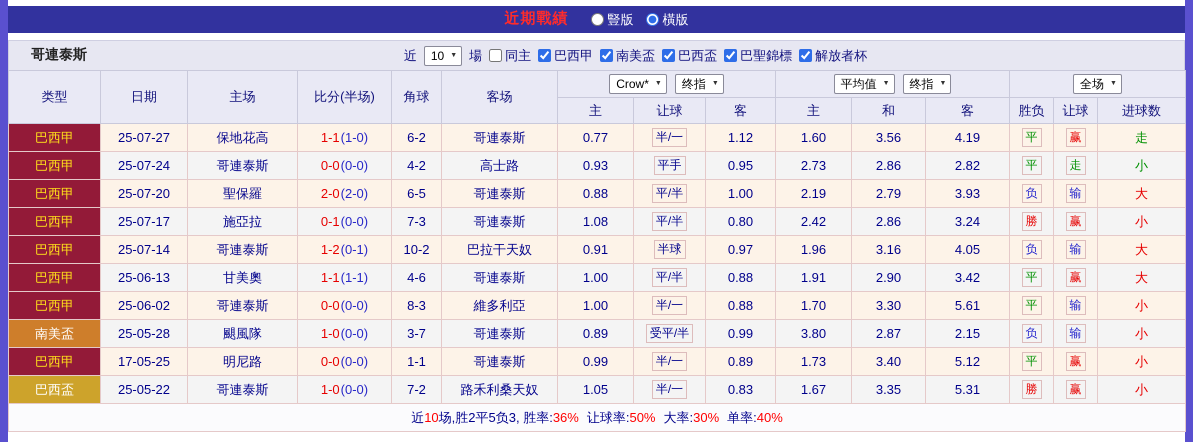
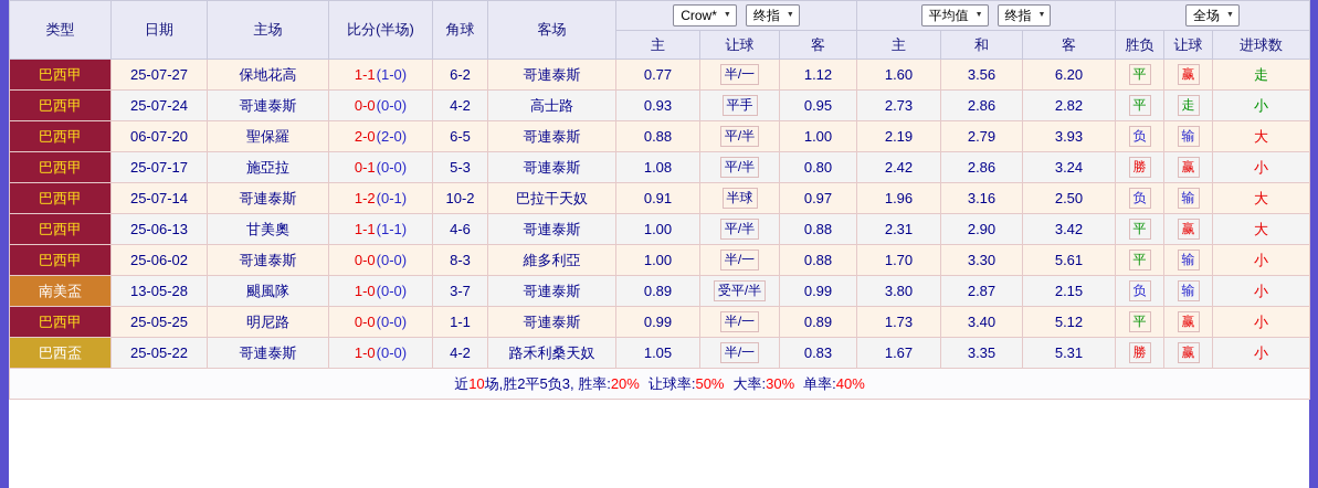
- 近期戰績
- 豎版
- 橫版
- 哥連泰斯
- 近
- 10
- 場
- 同主
- 巴西甲
- 南美盃
- 巴西盃
- 巴聖錦標
- 解放者杯
  类型	日期	主场	比分(半场)	角球	客场	Crow* 终指	平均值 终指	全场
  主	让球	客	主	和	客	胜负	让球	进球数
- 巴西甲	25-07-27	保地花高	1-1(1-0)	6-2	哥連泰斯	0.77	半/一	1.12	1.60	3.56	4.19	平	赢	走
+ 巴西甲	25-07-27	保地花高	1-1(1-0)	6-2	哥連泰斯	0.77	半/一	1.12	1.60	3.56	6.20	平	赢	走
  巴西甲	25-07-24	哥連泰斯	0-0(0-0)	4-2	高士路	0.93	平手	0.95	2.73	2.86	2.82	平	走	小
- 巴西甲	25-07-20	聖保羅	2-0(2-0)	6-5	哥連泰斯	0.88	平/半	1.00	2.19	2.79	3.93	负	输	大
+ 巴西甲	06-07-20	聖保羅	2-0(2-0)	6-5	哥連泰斯	0.88	平/半	1.00	2.19	2.79	3.93	负	输	大
- 巴西甲	25-07-17	施亞拉	0-1(0-0)	7-3	哥連泰斯	1.08	平/半	0.80	2.42	2.86	3.24	勝	赢	小
+ 巴西甲	25-07-17	施亞拉	0-1(0-0)	5-3	哥連泰斯	1.08	平/半	0.80	2.42	2.86	3.24	勝	赢	小
- 巴西甲	25-07-14	哥連泰斯	1-2(0-1)	10-2	巴拉干天奴	0.91	半球	0.97	1.96	3.16	4.05	负	输	大
+ 巴西甲	25-07-14	哥連泰斯	1-2(0-1)	10-2	巴拉干天奴	0.91	半球	0.97	1.96	3.16	2.50	负	输	大
- 巴西甲	25-06-13	甘美奧	1-1(1-1)	4-6	哥連泰斯	1.00	平/半	0.88	1.91	2.90	3.42	平	赢	大
+ 巴西甲	25-06-13	甘美奧	1-1(1-1)	4-6	哥連泰斯	1.00	平/半	0.88	2.31	2.90	3.42	平	赢	大
  巴西甲	25-06-02	哥連泰斯	0-0(0-0)	8-3	維多利亞	1.00	半/一	0.88	1.70	3.30	5.61	平	输	小
- 南美盃	25-05-28	颶風隊	1-0(0-0)	3-7	哥連泰斯	0.89	受平/半	0.99	3.80	2.87	2.15	负	输	小
+ 南美盃	13-05-28	颶風隊	1-0(0-0)	3-7	哥連泰斯	0.89	受平/半	0.99	3.80	2.87	2.15	负	输	小
- 巴西甲	17-05-25	明尼路	0-0(0-0)	1-1	哥連泰斯	0.99	半/一	0.89	1.73	3.40	5.12	平	赢	小
+ 巴西甲	25-05-25	明尼路	0-0(0-0)	1-1	哥連泰斯	0.99	半/一	0.89	1.73	3.40	5.12	平	赢	小
- 巴西盃	25-05-22	哥連泰斯	1-0(0-0)	7-2	路禾利桑天奴	1.05	半/一	0.83	1.67	3.35	5.31	勝	赢	小
+ 巴西盃	25-05-22	哥連泰斯	1-0(0-0)	4-2	路禾利桑天奴	1.05	半/一	0.83	1.67	3.35	5.31	勝	赢	小
- 近10场,胜2平5负3, 胜率:36% 让球率:50% 大率:30% 单率:40%
+ 近10场,胜2平5负3, 胜率:20% 让球率:50% 大率:30% 单率:40%
